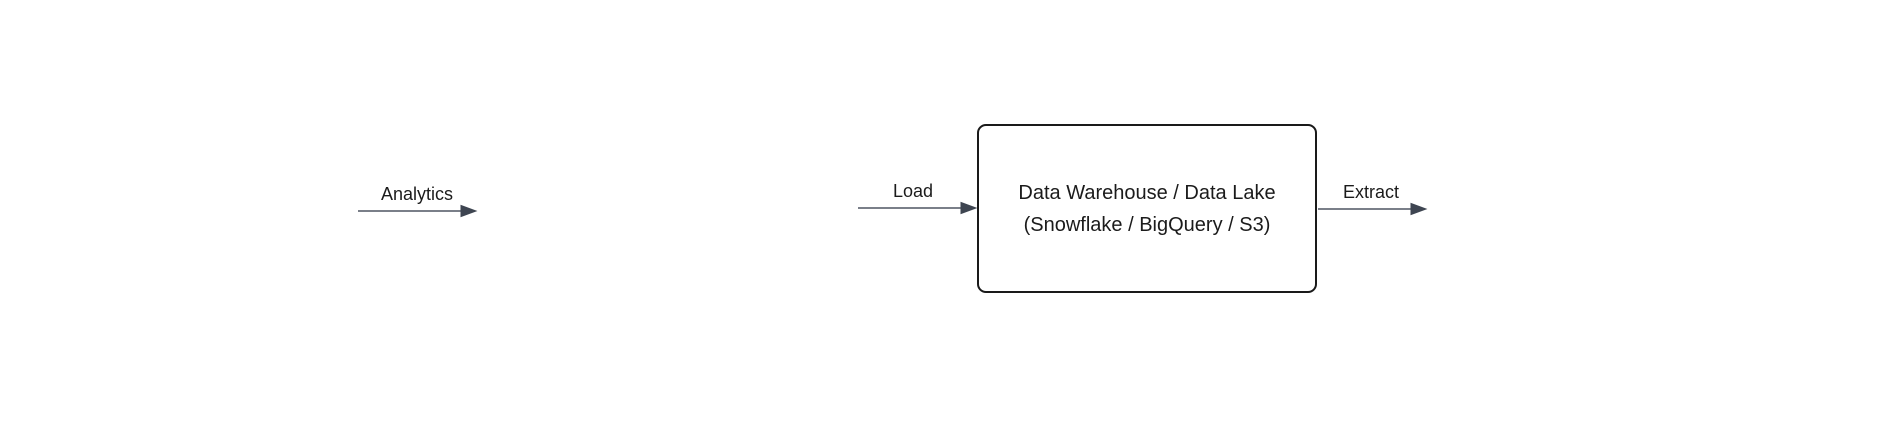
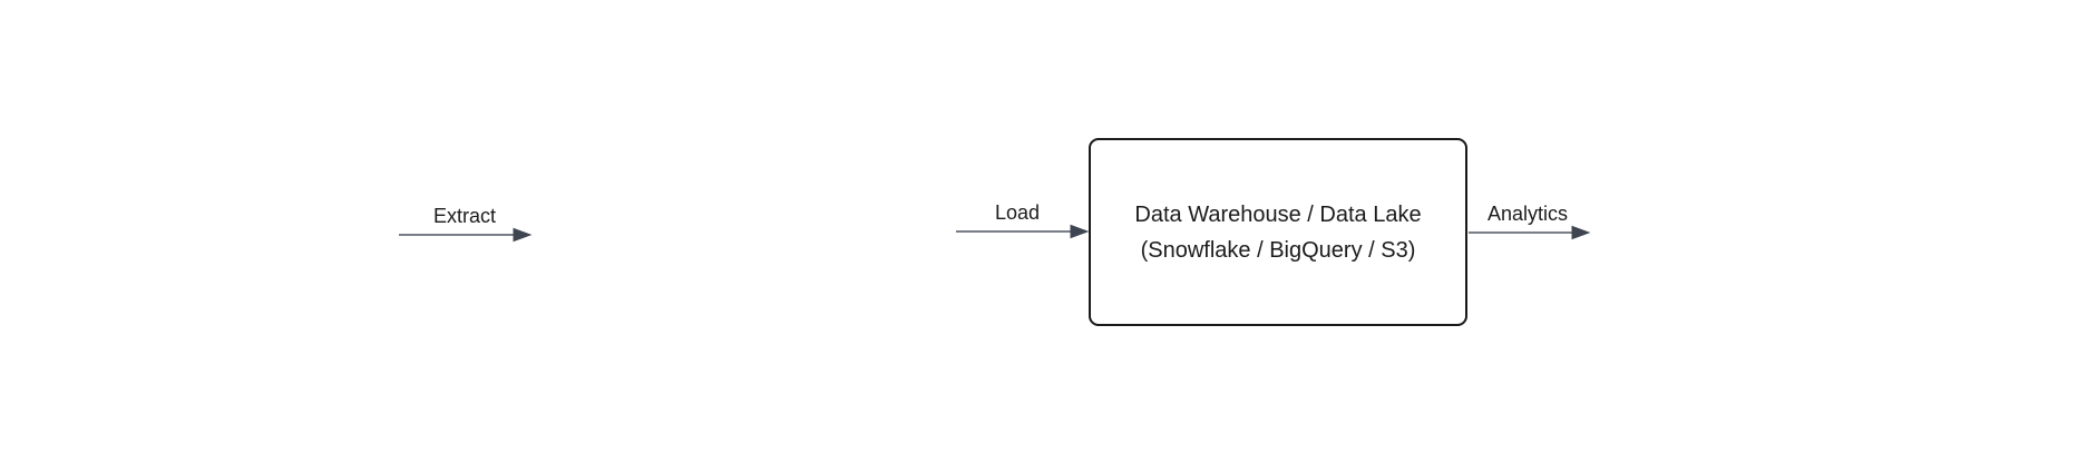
  Data Warehouse / Data Lake
  (Snowflake / BigQuery / S3)
- Analytics
+ Extract
  Load
- Extract
+ Analytics
